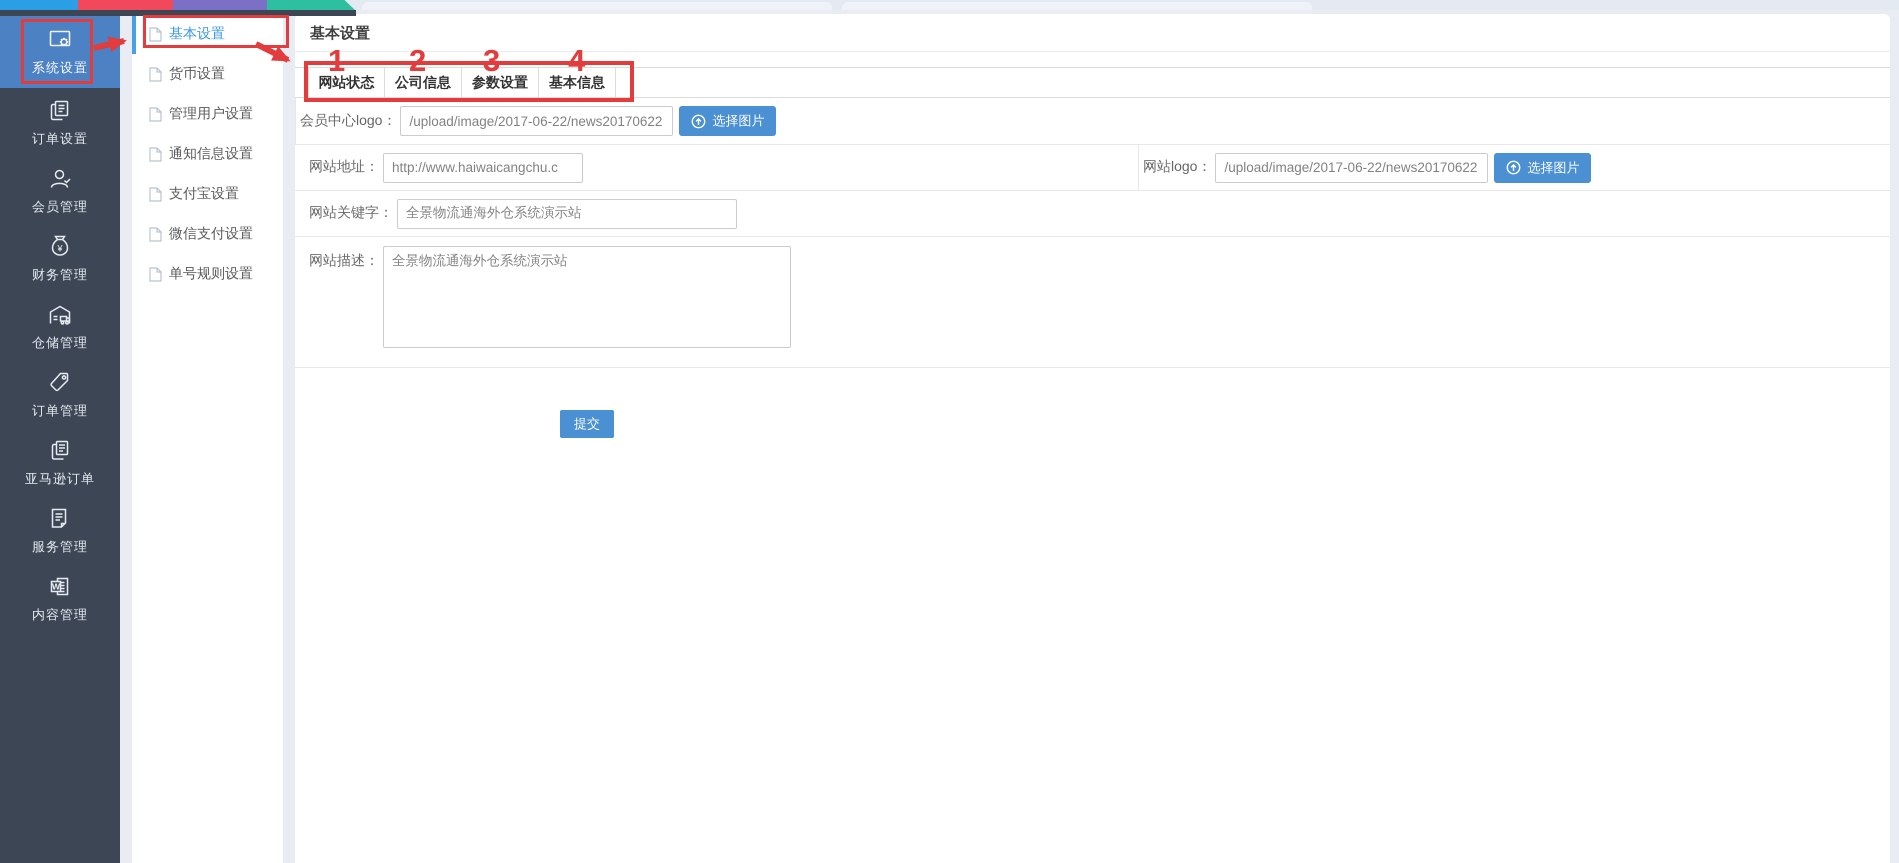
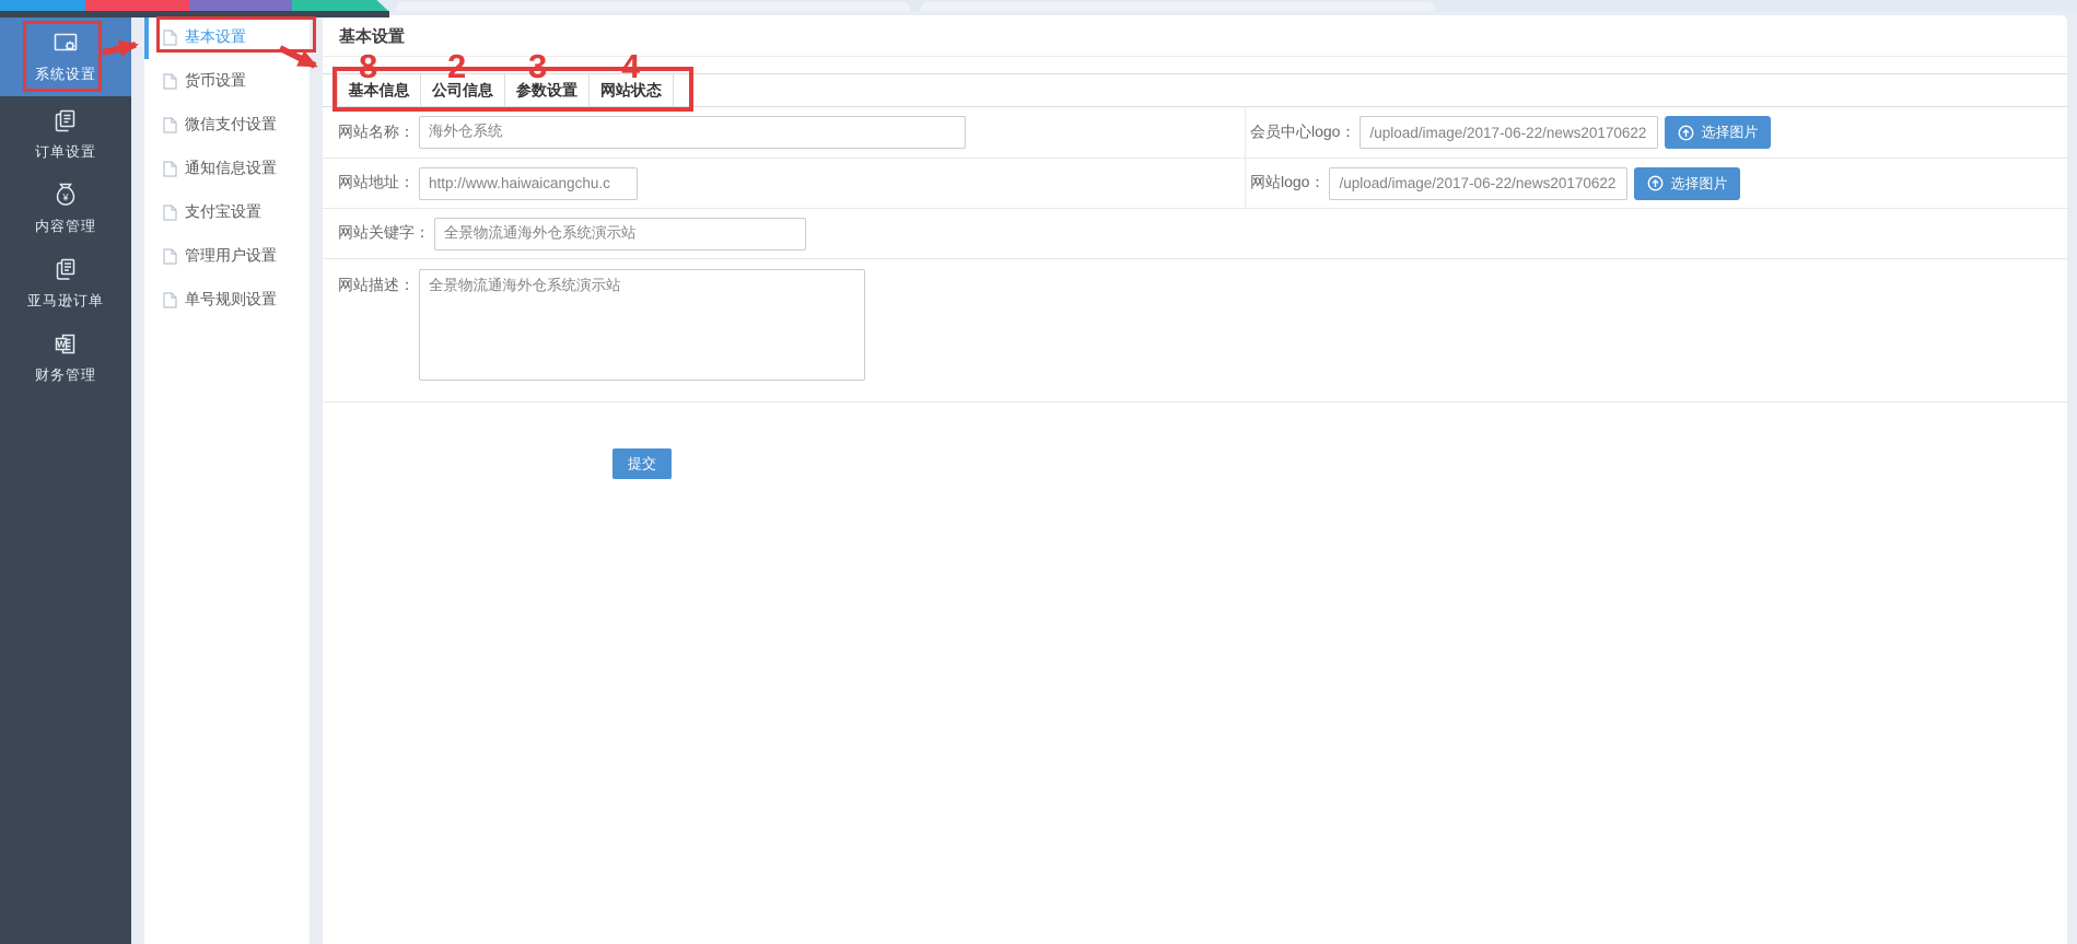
  系统设置
  订单设置
- 会员管理
  ¥
- 财务管理
+ 内容管理
- 仓储管理
- 订单管理
  亚马逊订单
- 服务管理
  W
- 内容管理
+ 财务管理
  基本设置
  货币设置
- 管理用户设置
+ 微信支付设置
  通知信息设置
  支付宝设置
- 微信支付设置
+ 管理用户设置
  单号规则设置
  基本设置
- 网站状态
+ 基本信息
  公司信息
  参数设置
- 基本信息
+ 网站状态
+ 网站名称：
+ 海外仓系统
  会员中心logo：
  /upload/image/2017-06-22/news20170622
  选择图片
  网站地址：
  http://www.haiwaicangchu.c
  网站logo：
  /upload/image/2017-06-22/news20170622
  选择图片
  网站关键字：
  全景物流通海外仓系统演示站
  网站描述：
  全景物流通海外仓系统演示站
  提交
- 1
+ 8
  2
  3
  4
